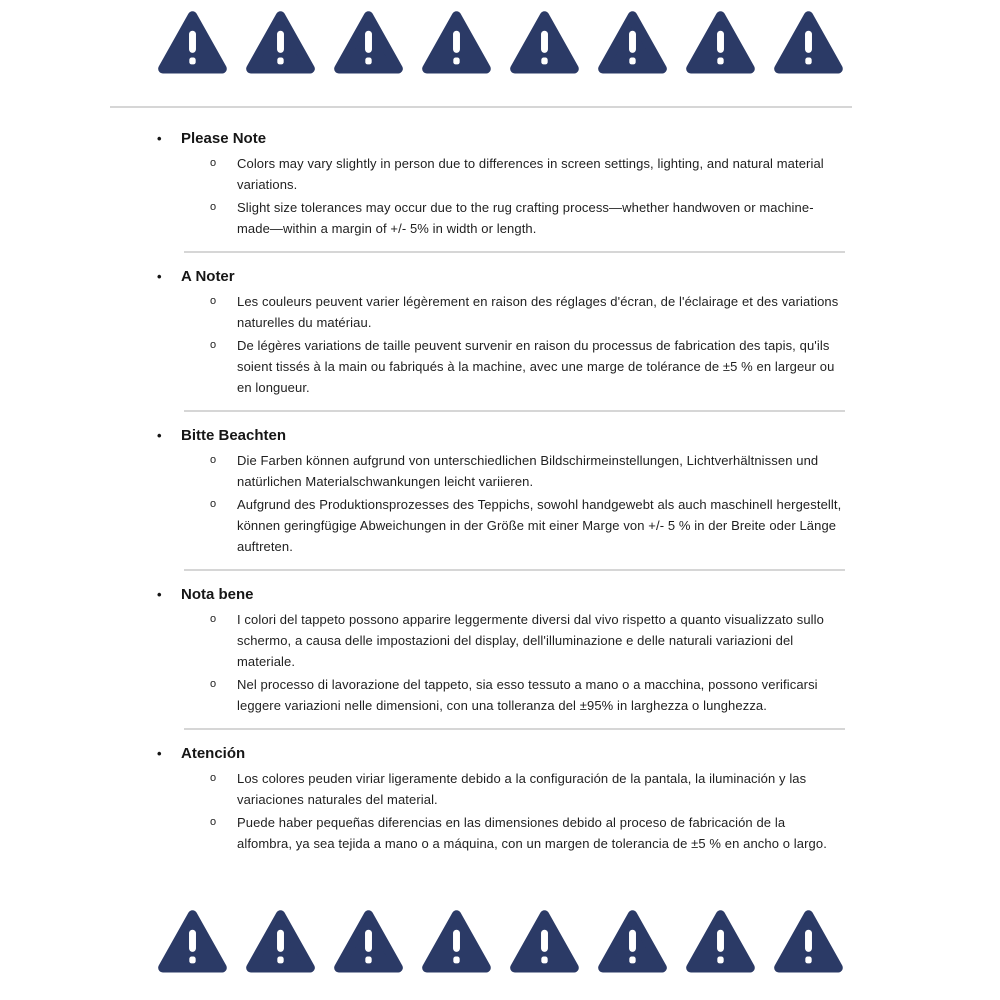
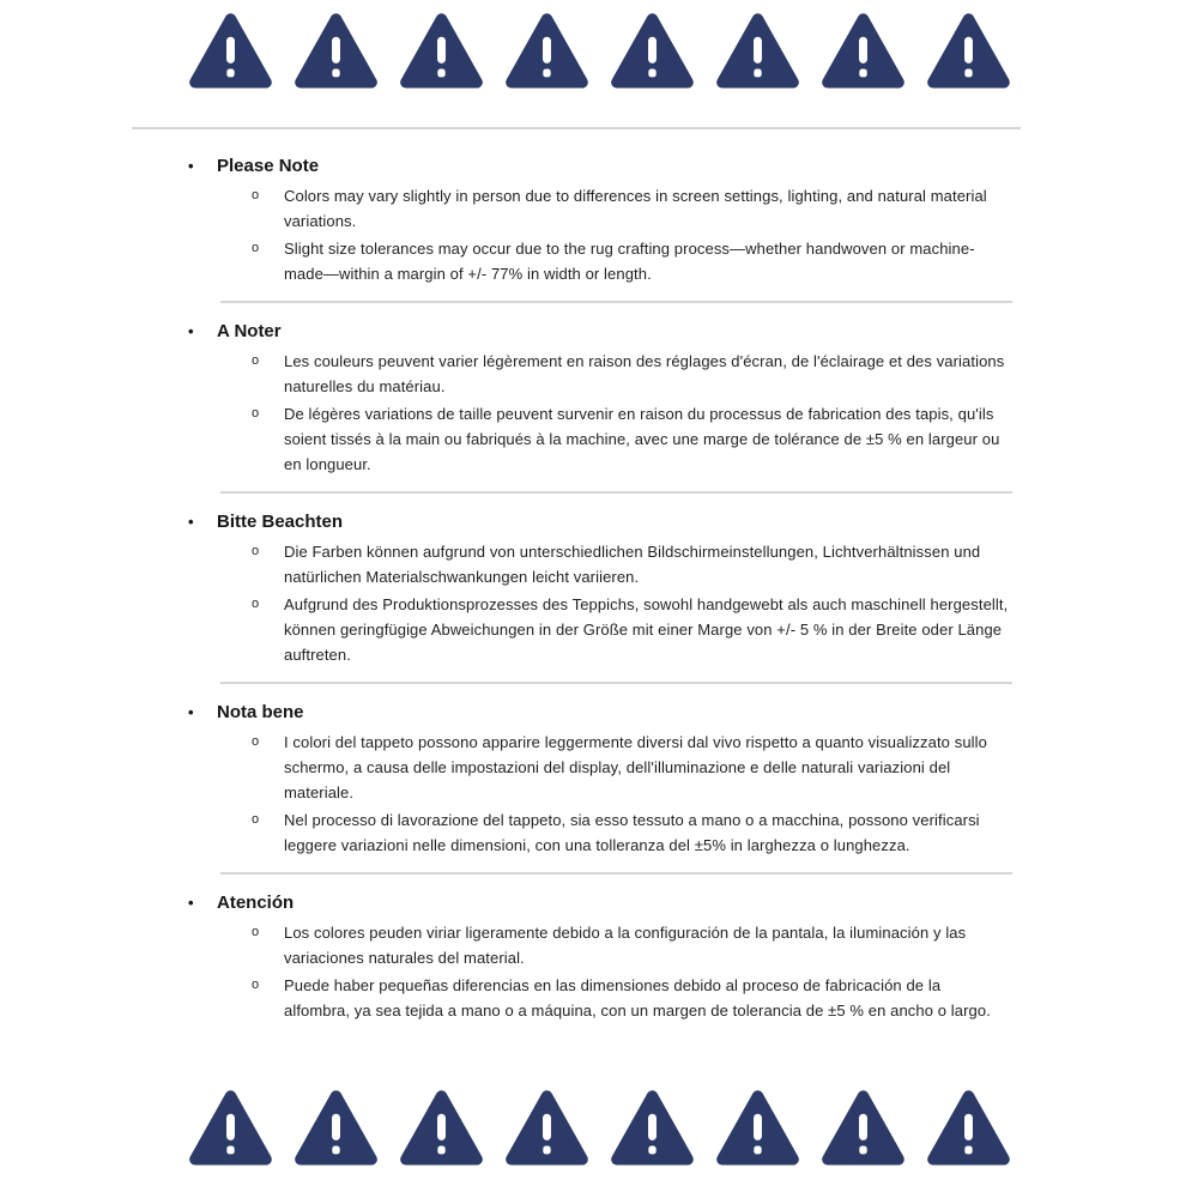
  •
  Please Note
  o
  Colors may vary slightly in person due to differences in screen settings, lighting, and natural material variations.
  o
- Slight size tolerances may occur due to the rug crafting process—whether handwoven or machine-made—within a margin of +/- 5% in width or length.
+ Slight size tolerances may occur due to the rug crafting process—whether handwoven or machine-made—within a margin of +/- 77% in width or length.
  •
  A Noter
  o
  Les couleurs peuvent varier légèrement en raison des réglages d'écran, de l'éclairage et des variations naturelles du matériau.
  o
  De légères variations de taille peuvent survenir en raison du processus de fabrication des tapis, qu'ils soient tissés à la main ou fabriqués à la machine, avec une marge de tolérance de ±5 % en largeur ou en longueur.
  •
  Bitte Beachten
  o
  Die Farben können aufgrund von unterschiedlichen Bildschirmeinstellungen, Lichtverhältnissen und natürlichen Materialschwankungen leicht variieren.
  o
  Aufgrund des Produktionsprozesses des Teppichs, sowohl handgewebt als auch maschinell hergestellt, können geringfügige Abweichungen in der Größe mit einer Marge von +/- 5 % in der Breite oder Länge auftreten.
  •
  Nota bene
  o
  I colori del tappeto possono apparire leggermente diversi dal vivo rispetto a quanto visualizzato sullo schermo, a causa delle impostazioni del display, dell'illuminazione e delle naturali variazioni del materiale.
  o
- Nel processo di lavorazione del tappeto, sia esso tessuto a mano o a macchina, possono verificarsi leggere variazioni nelle dimensioni, con una tolleranza del ±95% in larghezza o lunghezza.
+ Nel processo di lavorazione del tappeto, sia esso tessuto a mano o a macchina, possono verificarsi leggere variazioni nelle dimensioni, con una tolleranza del ±5% in larghezza o lunghezza.
  •
  Atención
  o
  Los colores peuden viriar ligeramente debido a la configuración de la pantala, la iluminación y las variaciones naturales del material.
  o
  Puede haber pequeñas diferencias en las dimensiones debido al proceso de fabricación de la alfombra, ya sea tejida a mano o a máquina, con un margen de tolerancia de ±5 % en ancho o largo.
